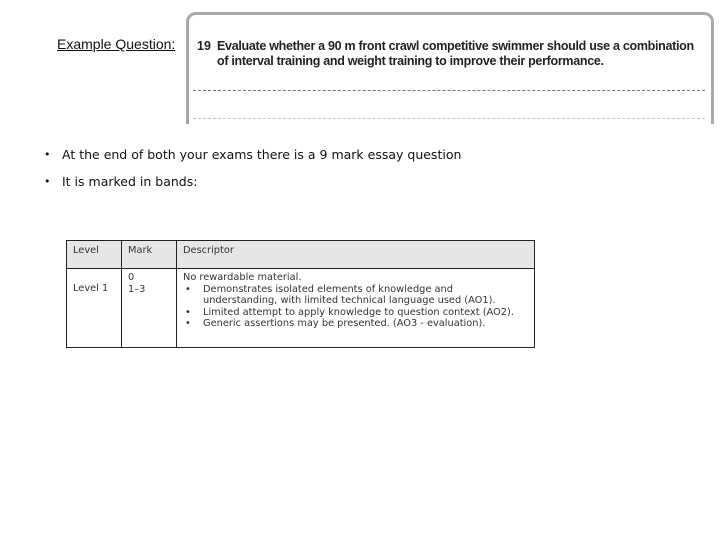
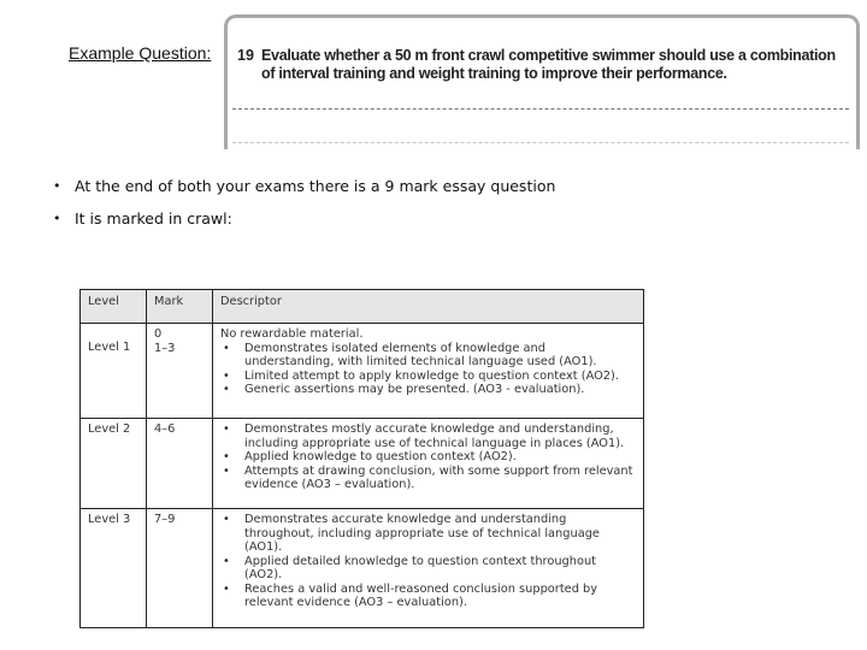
  Example Question:
  19
- Evaluate whether a 90 m front crawl competitive swimmer should use a combination of interval training and weight training to improve their performance.
+ Evaluate whether a 50 m front crawl competitive swimmer should use a combination of interval training and weight training to improve their performance.
  At the end of both your exams there is a 9 mark essay question
- It is marked in bands:
+ It is marked in crawl:
  Level	Mark	Descriptor
  Level 1	0 1–3	No rewardable material. Demonstrates isolated elements of knowledge and understanding, with limited technical language used (AO1). Limited attempt to apply knowledge to question context (AO2). Generic assertions may be presented. (AO3 - evaluation).
+ Level 2	4–6	Demonstrates mostly accurate knowledge and understanding, including appropriate use of technical language in places (AO1). Applied knowledge to question context (AO2). Attempts at drawing conclusion, with some support from relevant evidence (AO3 – evaluation).
+ Level 3	7–9	Demonstrates accurate knowledge and understanding throughout, including appropriate use of technical language (AO1). Applied detailed knowledge to question context throughout (AO2). Reaches a valid and well-reasoned conclusion supported by relevant evidence (AO3 – evaluation).
